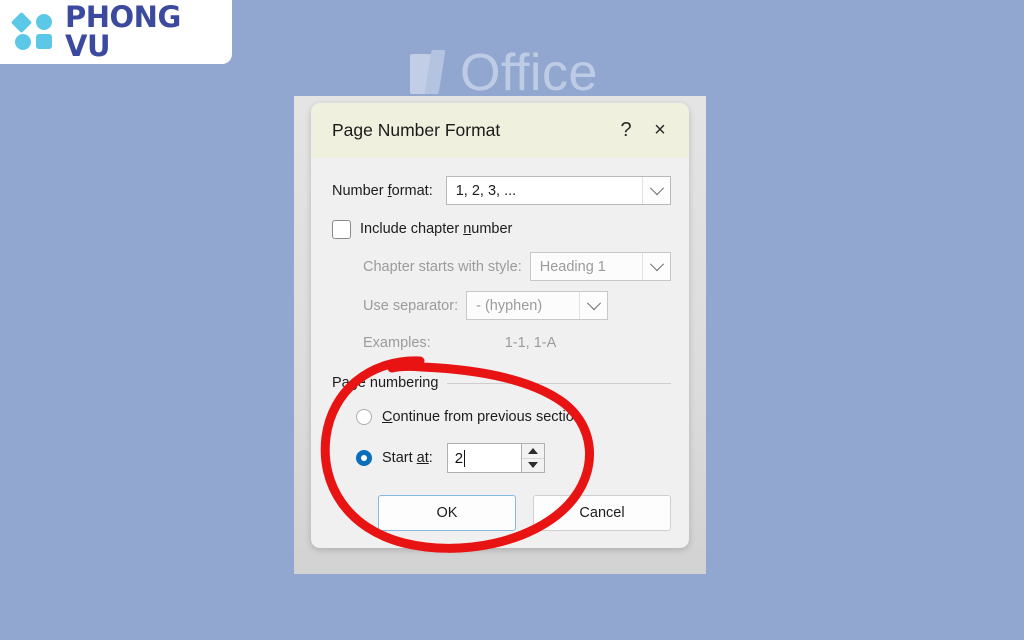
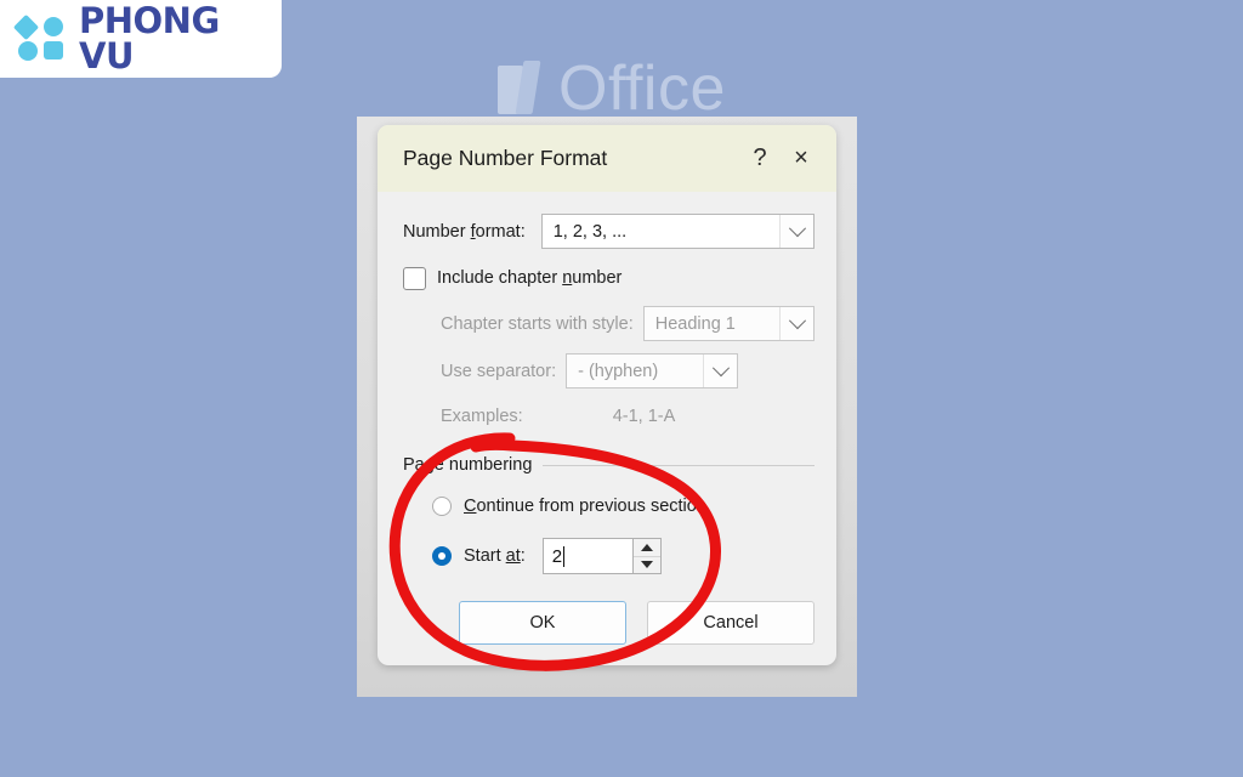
  Office
  PHONG VU
  Page Number Format
  ?
  ×
  Number format:
  1, 2, 3, ...
  Include chapter number
  Chapter starts with style:
  Heading 1
  Use separator:
  - (hyphen)
  Examples:
- 1-1, 1-A
+ 4-1, 1-A
  Pae numbering
  Continue from previous sectio
  Start at:
  2
  OK
  Cancel
